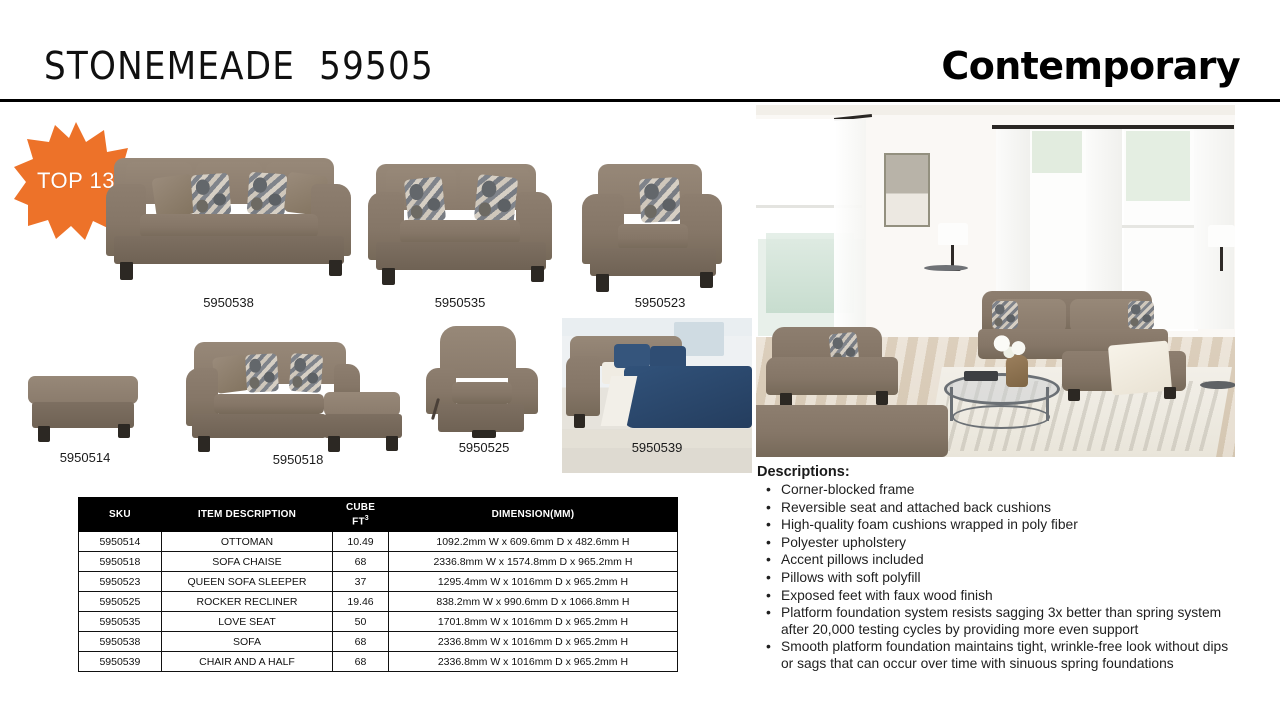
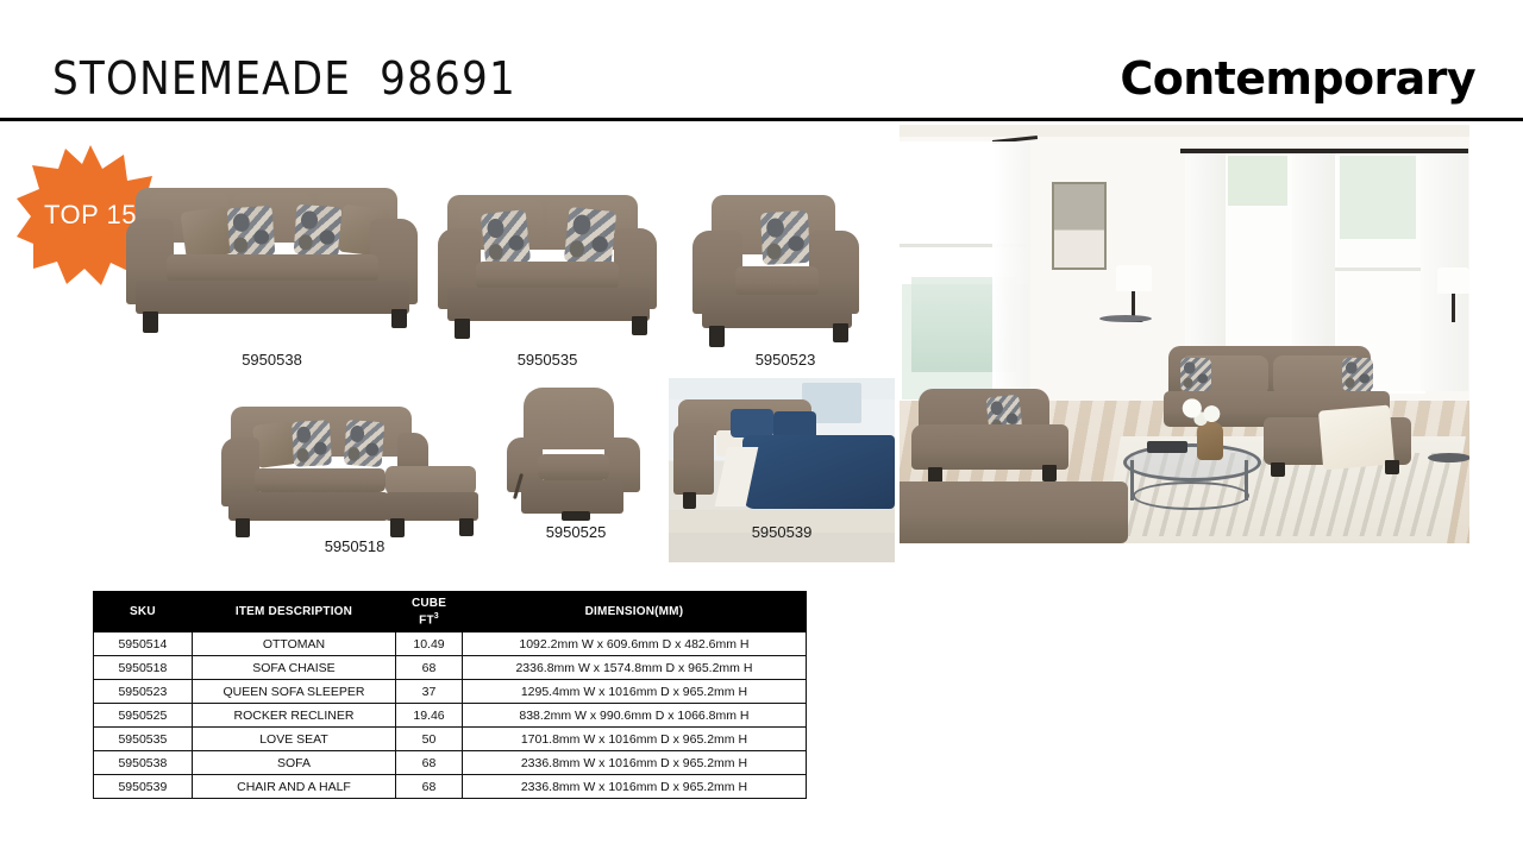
- STONEMEADE 59505
+ STONEMEADE 98691
  Contemporary
- TOP 13
+ TOP 15
  5950538
  5950535
  5950523
- 5950514
  5950518
  5950525
  5950539
- Descriptions:
- Corner-blocked frame
- Reversible seat and attached back cushions
- High-quality foam cushions wrapped in poly fiber
- Polyester upholstery
- Accent pillows included
- Pillows with soft polyfill
- Exposed feet with faux wood finish
- Platform foundation system resists sagging 3x better than spring system after 20,000 testing cycles by providing more even support
- Smooth platform foundation maintains tight, wrinkle-free look without dips or sags that can occur over time with sinuous spring foundations
  SKU	ITEM DESCRIPTION	CUBE FT	DIMENSION(MM)
  5950514	OTTOMAN	10.49	1092.2mm W x 609.6mm D x 482.6mm H
  5950518	SOFA CHAISE	68	2336.8mm W x 1574.8mm D x 965.2mm H
  5950523	QUEEN SOFA SLEEPER	37	1295.4mm W x 1016mm D x 965.2mm H
  5950525	ROCKER RECLINER	19.46	838.2mm W x 990.6mm D x 1066.8mm H
  5950535	LOVE SEAT	50	1701.8mm W x 1016mm D x 965.2mm H
  5950538	SOFA	68	2336.8mm W x 1016mm D x 965.2mm H
  5950539	CHAIR AND A HALF	68	2336.8mm W x 1016mm D x 965.2mm H
